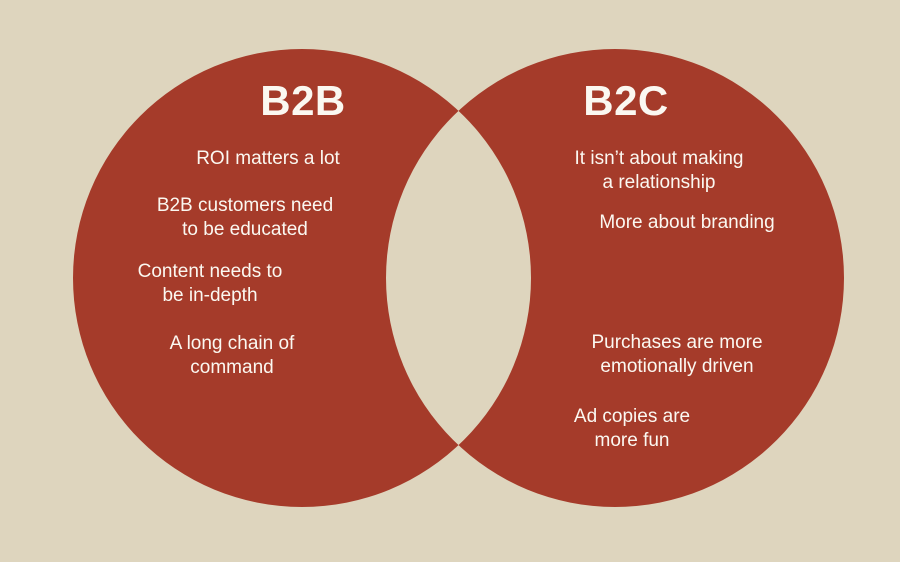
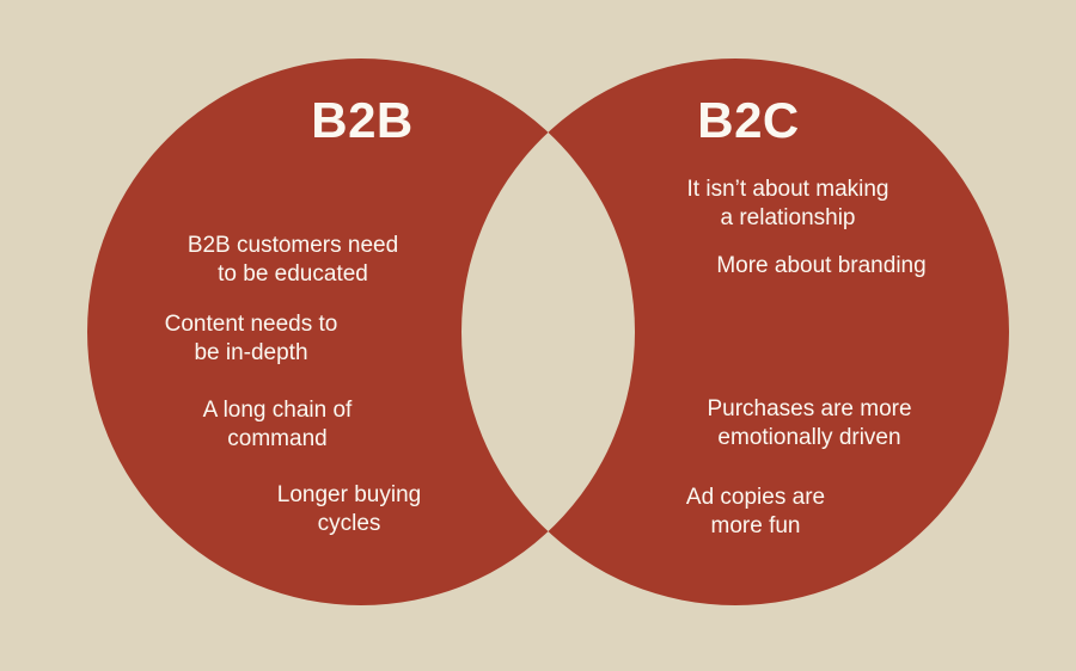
  B2B
  B2C
- ROI matters a lot
  B2B customers need
  to be educated
  Content needs to
  be in-depth
  A long chain of
  command
+ Longer buying
+ cycles
  It isn’t about making
  a relationship
  More about branding
  Purchases are more
  emotionally driven
  Ad copies are
  more fun
